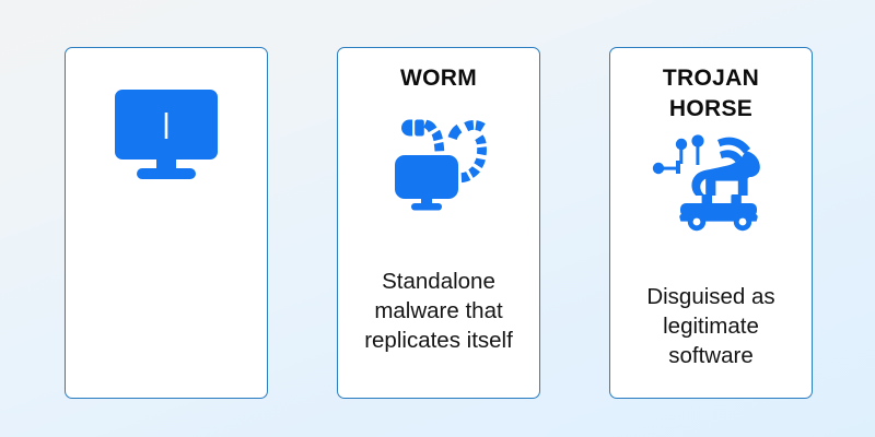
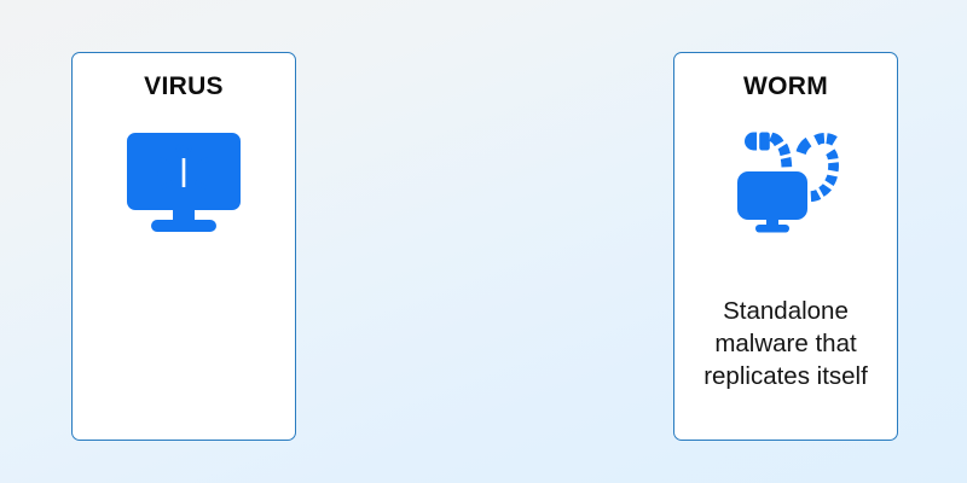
+ VIRUS
  WORM
  Standalone
  malware that
  replicates itself
- TROJAN
- HORSE
- Disguised as
- legitimate
- software
